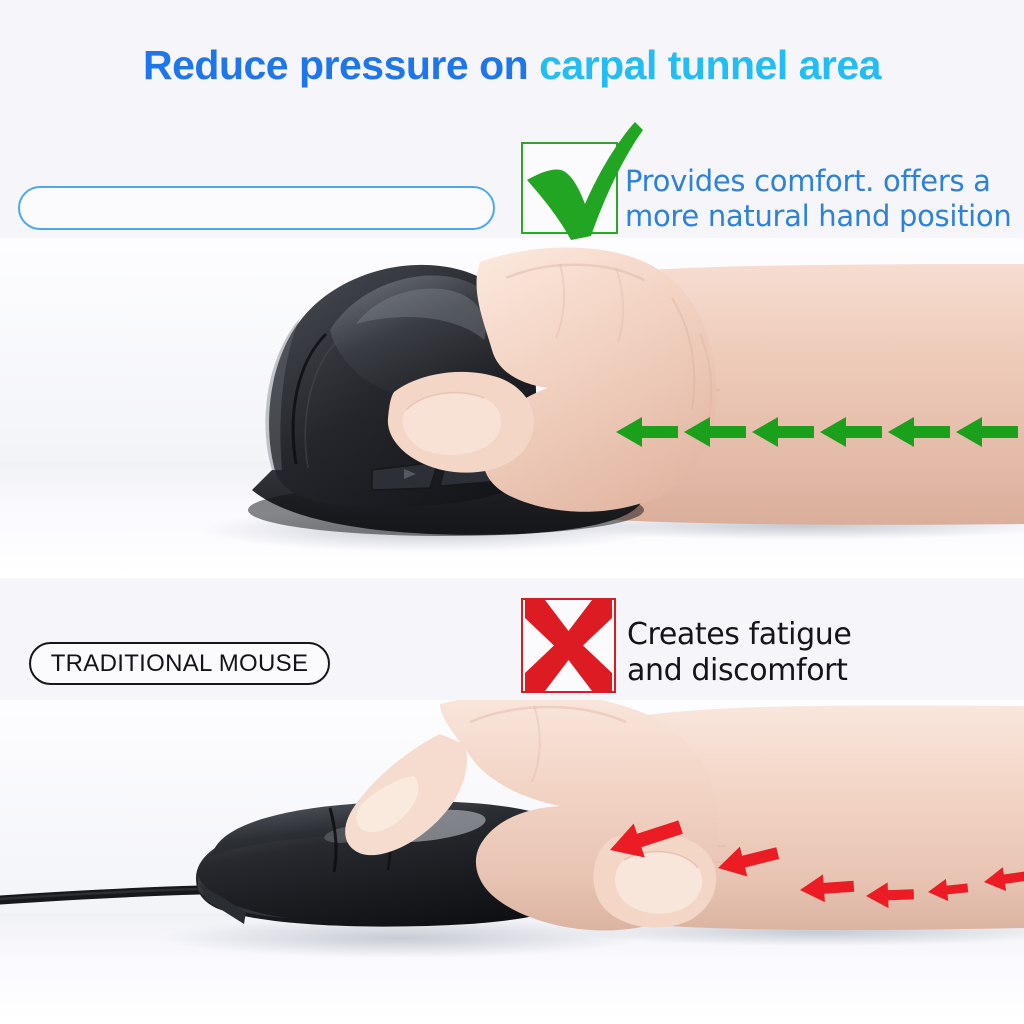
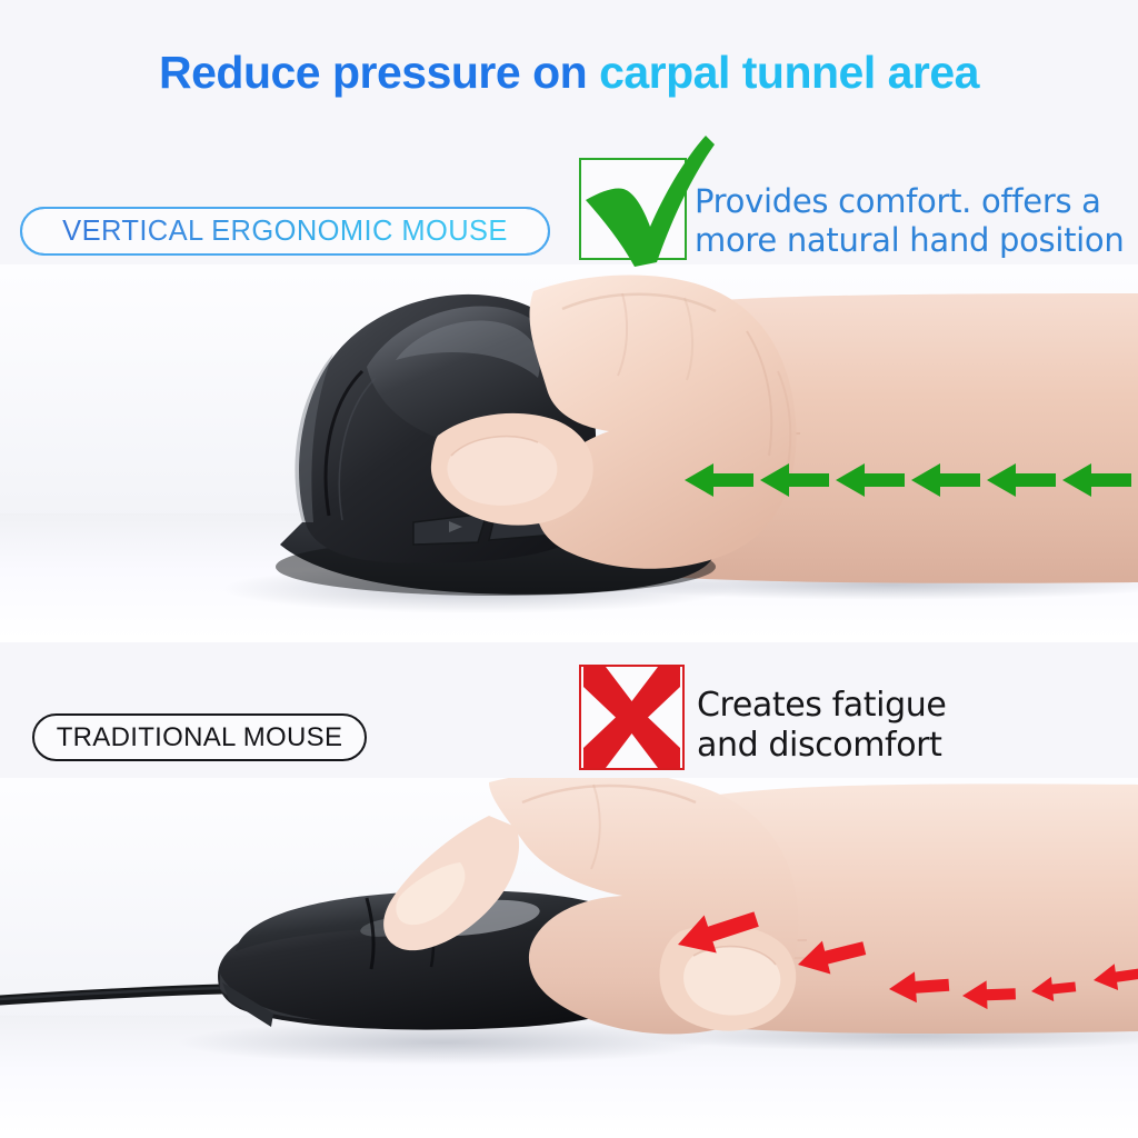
  Reduce pressure on carpal tunnel area
+ VERTICAL ERGONOMIC MOUSE
  TRADITIONAL MOUSE
  Provides comfort. offers a
  more natural hand position
  Creates fatigue
  and discomfort
